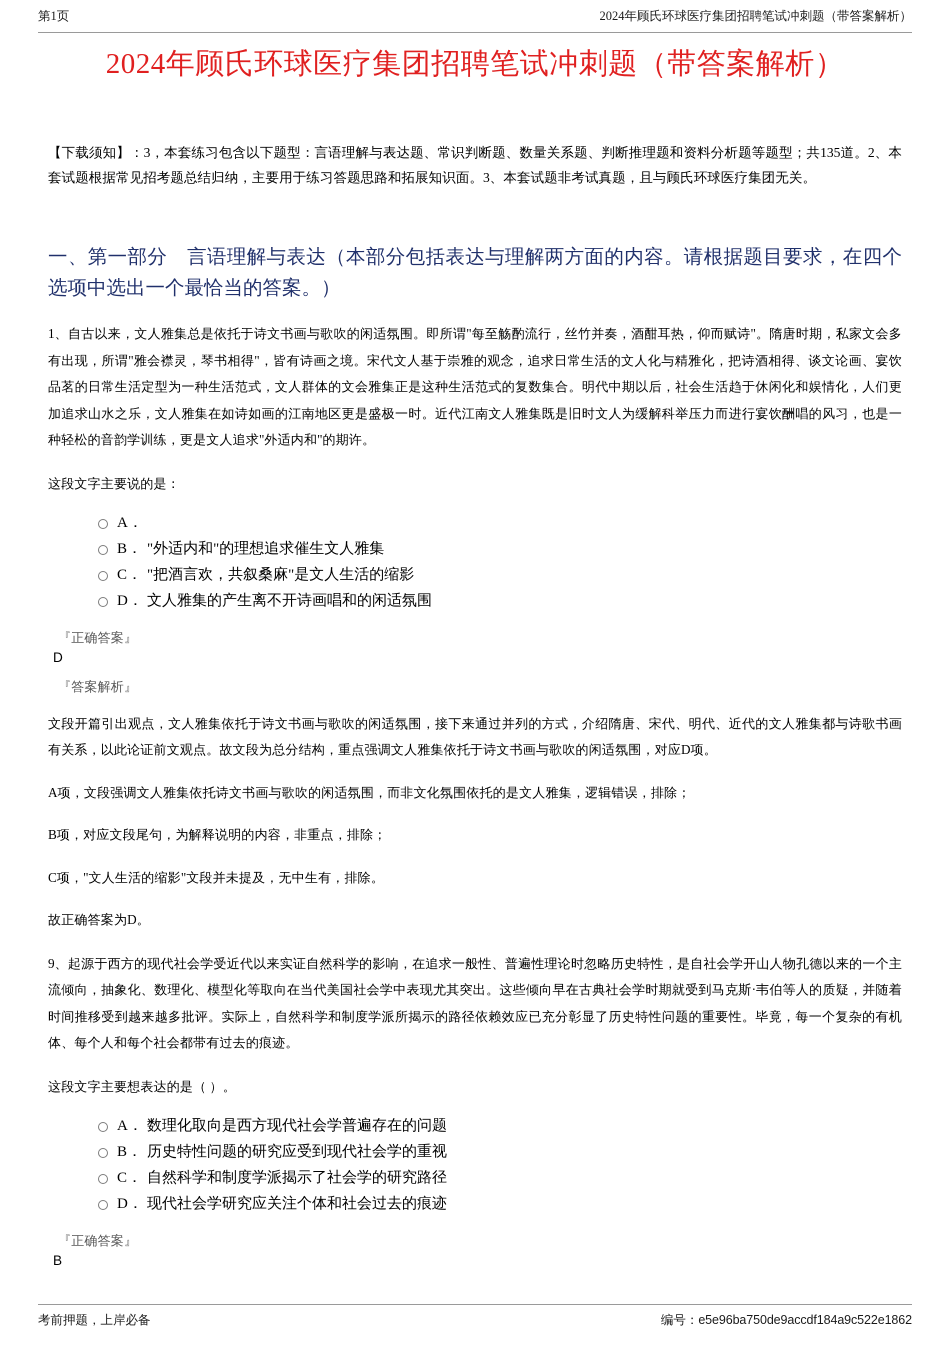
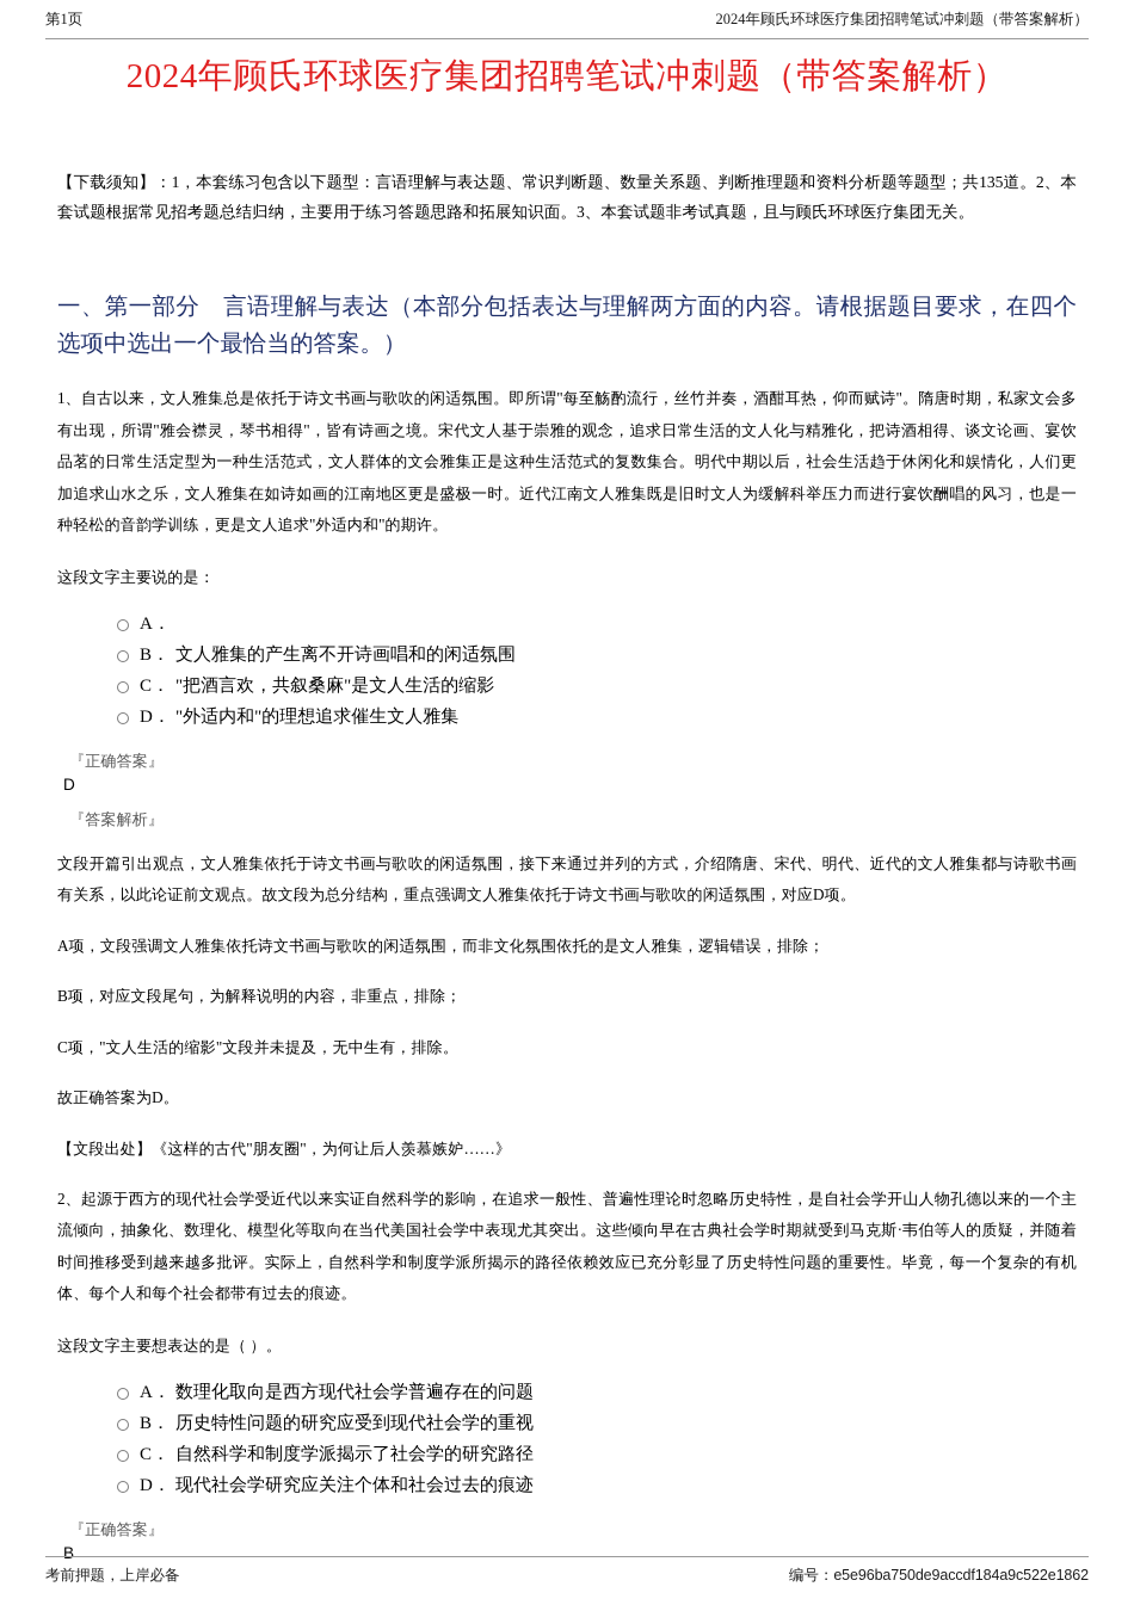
  第1页
  2024年顾氏环球医疗集团招聘笔试冲刺题（带答案解析）
  2024年顾氏环球医疗集团招聘笔试冲刺题（带答案解析）
- 【下载须知】：3，本套练习包含以下题型：言语理解与表达题、常识判断题、数量关系题、判断推理题和资料分析题等题型；共135道。2、本套试题根据常见招考题总结归纳，主要用于练习答题思路和拓展知识面。3、本套试题非考试真题，且与顾氏环球医疗集团无关。
+ 【下载须知】：1，本套练习包含以下题型：言语理解与表达题、常识判断题、数量关系题、判断推理题和资料分析题等题型；共135道。2、本套试题根据常见招考题总结归纳，主要用于练习答题思路和拓展知识面。3、本套试题非考试真题，且与顾氏环球医疗集团无关。
  一、第一部分 言语理解与表达（本部分包括表达与理解两方面的内容。请根据题目要求，在四个选项中选出一个最恰当的答案。）
  1、自古以来，文人雅集总是依托于诗文书画与歌吹的闲适氛围。即所谓"每至觞酌流行，丝竹并奏，酒酣耳热，仰而赋诗"。隋唐时期，私家文会多有出现，所谓"雅会襟灵，琴书相得"，皆有诗画之境。宋代文人基于崇雅的观念，追求日常生活的文人化与精雅化，把诗酒相得、谈文论画、宴饮品茗的日常生活定型为一种生活范式，文人群体的文会雅集正是这种生活范式的复数集合。明代中期以后，社会生活趋于休闲化和娱情化，人们更加追求山水之乐，文人雅集在如诗如画的江南地区更是盛极一时。近代江南文人雅集既是旧时文人为缓解科举压力而进行宴饮酬唱的风习，也是一种轻松的音韵学训练，更是文人追求"外适内和"的期许。
  这段文字主要说的是：
  A．
  B．
- "外适内和"的理想追求催生文人雅集
+ 文人雅集的产生离不开诗画唱和的闲适氛围
  C．
  "把酒言欢，共叙桑麻"是文人生活的缩影
  D．
- 文人雅集的产生离不开诗画唱和的闲适氛围
+ "外适内和"的理想追求催生文人雅集
  『正确答案』
  D
  『答案解析』
  文段开篇引出观点，文人雅集依托于诗文书画与歌吹的闲适氛围，接下来通过并列的方式，介绍隋唐、宋代、明代、近代的文人雅集都与诗歌书画有关系，以此论证前文观点。故文段为总分结构，重点强调文人雅集依托于诗文书画与歌吹的闲适氛围，对应D项。
  A项，文段强调文人雅集依托诗文书画与歌吹的闲适氛围，而非文化氛围依托的是文人雅集，逻辑错误，排除；
  B项，对应文段尾句，为解释说明的内容，非重点，排除；
  C项，"文人生活的缩影"文段并未提及，无中生有，排除。
  故正确答案为D。
+ 【文段出处】《这样的古代"朋友圈"，为何让后人羡慕嫉妒……》
- 9、起源于西方的现代社会学受近代以来实证自然科学的影响，在追求一般性、普遍性理论时忽略历史特性，是自社会学开山人物孔德以来的一个主流倾向，抽象化、数理化、模型化等取向在当代美国社会学中表现尤其突出。这些倾向早在古典社会学时期就受到马克斯·韦伯等人的质疑，并随着时间推移受到越来越多批评。实际上，自然科学和制度学派所揭示的路径依赖效应已充分彰显了历史特性问题的重要性。毕竟，每一个复杂的有机体、每个人和每个社会都带有过去的痕迹。
+ 2、起源于西方的现代社会学受近代以来实证自然科学的影响，在追求一般性、普遍性理论时忽略历史特性，是自社会学开山人物孔德以来的一个主流倾向，抽象化、数理化、模型化等取向在当代美国社会学中表现尤其突出。这些倾向早在古典社会学时期就受到马克斯·韦伯等人的质疑，并随着时间推移受到越来越多批评。实际上，自然科学和制度学派所揭示的路径依赖效应已充分彰显了历史特性问题的重要性。毕竟，每一个复杂的有机体、每个人和每个社会都带有过去的痕迹。
  这段文字主要想表达的是（ ）。
  A．
  数理化取向是西方现代社会学普遍存在的问题
  B．
  历史特性问题的研究应受到现代社会学的重视
  C．
  自然科学和制度学派揭示了社会学的研究路径
  D．
  现代社会学研究应关注个体和社会过去的痕迹
  『正确答案』
  B
  考前押题，上岸必备
  编号：e5e96ba750de9accdf184a9c522e1862
